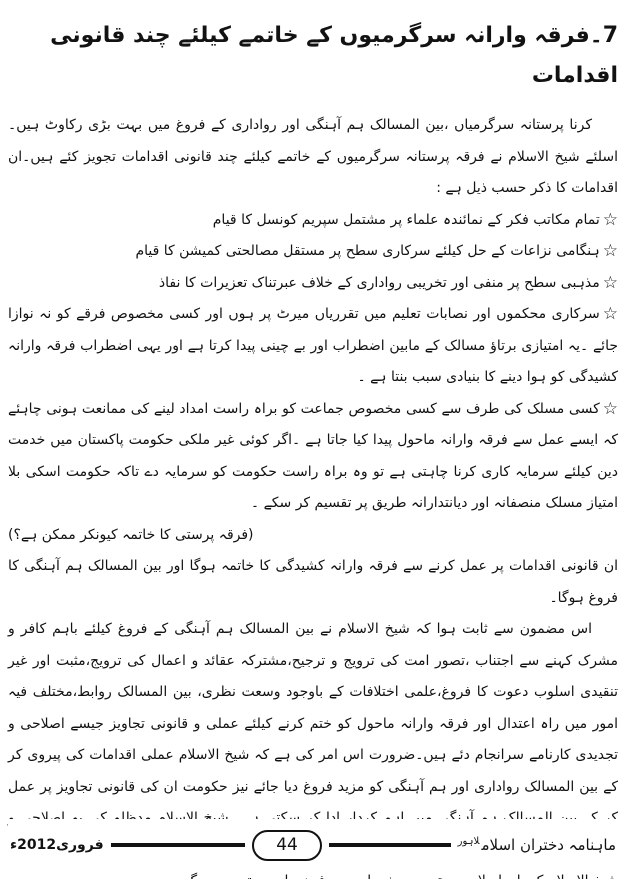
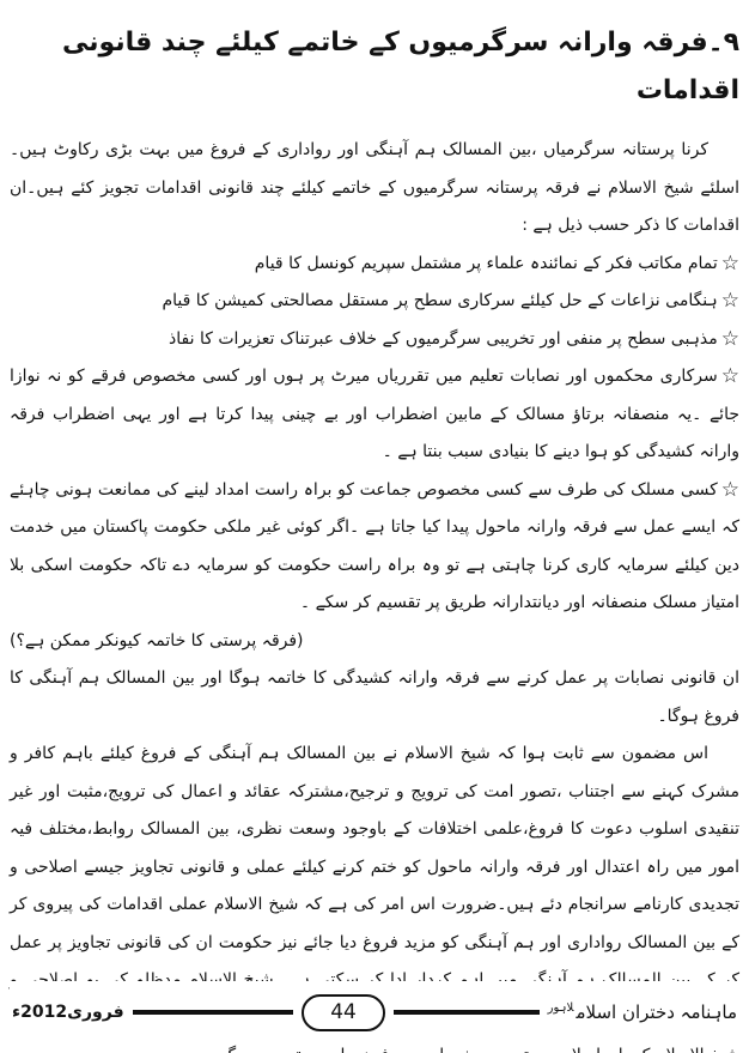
- 7۔فرقہ وارانہ سرگرمیوں کے خاتمے کیلئے چند قانونی اقدامات
+ ۹۔فرقہ وارانہ سرگرمیوں کے خاتمے کیلئے چند قانونی اقدامات
  کرنا پرستانہ سرگرمیاں ،بین المسالک ہم آہنگی اور رواداری کے فروغ میں بہت بڑی رکاوٹ ہیں۔ اسلئے شیخ الاسلام نے فرقہ پرستانہ سرگرمیوں کے خاتمے کیلئے چند قانونی اقدامات تجویز کئے ہیں۔ان اقدامات کا ذکر حسب ذیل ہے :
  ☆تمام مکاتب فکر کے نمائندہ علماء پر مشتمل سپریم کونسل کا قیام
  ☆ہنگامی نزاعات کے حل کیلئے سرکاری سطح پر مستقل مصالحتی کمیشن کا قیام
- ☆مذہبی سطح پر منفی اور تخریبی رواداری کے خلاف عبرتناک تعزیرات کا نفاذ
+ ☆مذہبی سطح پر منفی اور تخریبی سرگرمیوں کے خلاف عبرتناک تعزیرات کا نفاذ
- ☆سرکاری محکموں اور نصابات تعلیم میں تقرریاں میرٹ پر ہوں اور کسی مخصوص فرقے کو نہ نوازا جائے ۔یہ امتیازی برتاؤ مسالک کے مابین اضطراب اور بے چینی پیدا کرتا ہے اور یہی اضطراب فرقہ وارانہ کشیدگی کو ہوا دینے کا بنیادی سبب بنتا ہے ۔
+ ☆سرکاری محکموں اور نصابات تعلیم میں تقرریاں میرٹ پر ہوں اور کسی مخصوص فرقے کو نہ نوازا جائے ۔یہ منصفانہ برتاؤ مسالک کے مابین اضطراب اور بے چینی پیدا کرتا ہے اور یہی اضطراب فرقہ وارانہ کشیدگی کو ہوا دینے کا بنیادی سبب بنتا ہے ۔
  ☆کسی مسلک کی طرف سے کسی مخصوص جماعت کو براہ راست امداد لینے کی ممانعت ہونی چاہئے کہ ایسے عمل سے فرقہ وارانہ ماحول پیدا کیا جاتا ہے ۔اگر کوئی غیر ملکی حکومت پاکستان میں خدمت دین کیلئے سرمایہ کاری کرنا چاہتی ہے تو وہ براہ راست حکومت کو سرمایہ دے تاکہ حکومت اسکی بلا امتیاز مسلک منصفانہ اور دیانتدارانہ طریق پر تقسیم کر سکے ۔
  (فرقہ پرستی کا خاتمہ کیونکر ممکن ہے؟)
- ان قانونی اقدامات پر عمل کرنے سے فرقہ وارانہ کشیدگی کا خاتمہ ہوگا اور بین المسالک ہم آہنگی کا فروغ ہوگا۔
+ ان قانونی نصابات پر عمل کرنے سے فرقہ وارانہ کشیدگی کا خاتمہ ہوگا اور بین المسالک ہم آہنگی کا فروغ ہوگا۔
  اس مضمون سے ثابت ہوا کہ شیخ الاسلام نے بین المسالک ہم آہنگی کے فروغ کیلئے باہم کافر و مشرک کہنے سے اجتناب ،تصور امت کی ترویج و ترجیح،مشترکہ عقائد و اعمال کی ترویج،مثبت اور غیر تنقیدی اسلوب دعوت کا فروغ،علمی اختلافات کے باوجود وسعت نظری، بین المسالک روابط،مختلف فیہ امور میں راہ اعتدال اور فرقہ وارانہ ماحول کو ختم کرنے کیلئے عملی و قانونی تجاویز جیسے اصلاحی و تجدیدی کارنامے سرانجام دئے ہیں۔ضرورت اس امر کی ہے کہ شیخ الاسلام عملی اقدامات کی پیروی کر کے بین المسالک رواداری اور ہم آہنگی کو مزید فروغ دیا جائے نیز حکومت ان کی قانونی تجاویز پر عمل کر کے بین المسالک ہم آہنگی میں اہم کردار ادا کر سکتی ہشیخ الاسلام مدظلہ کی یہ اصلاحی و
  ماہنامہ دختران اسلاملاہور
  44
  فروری2012ء
